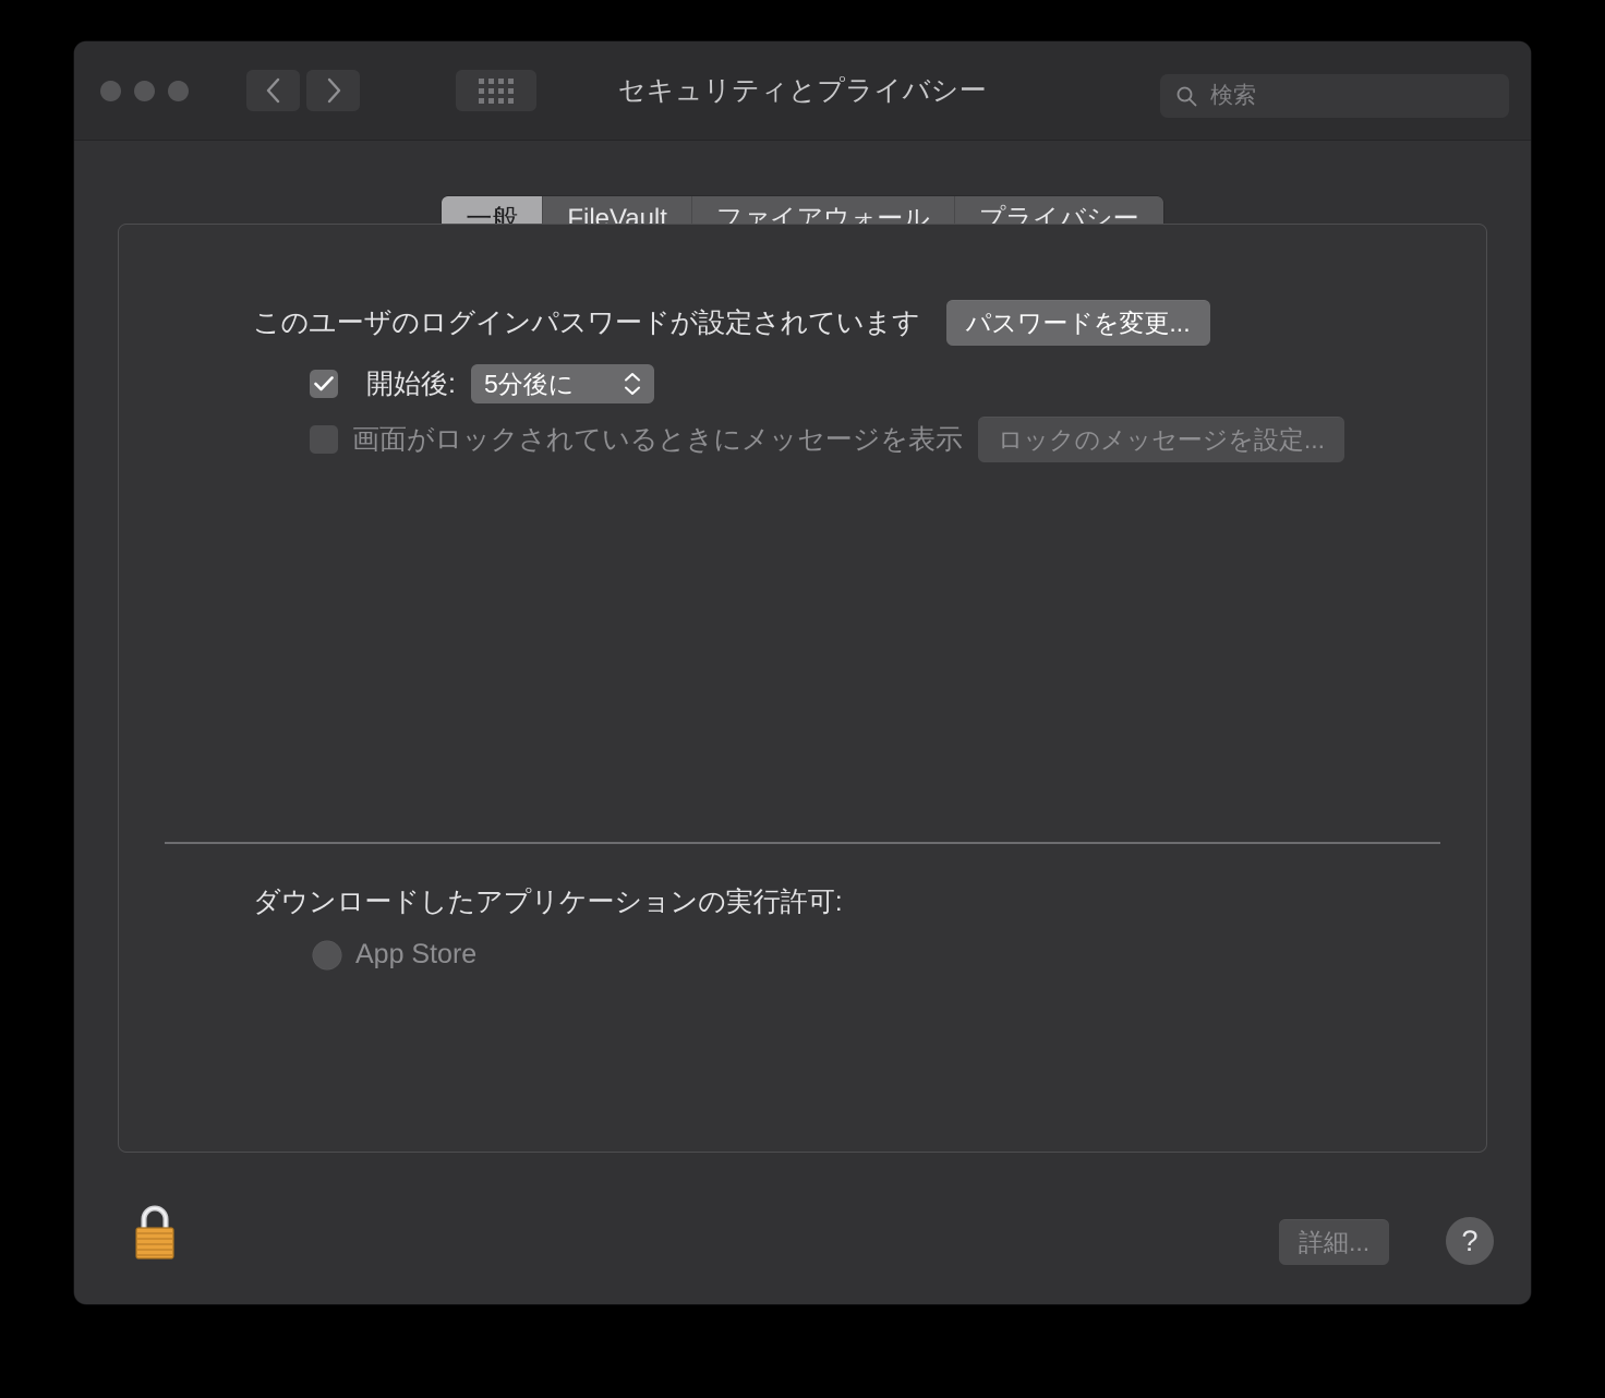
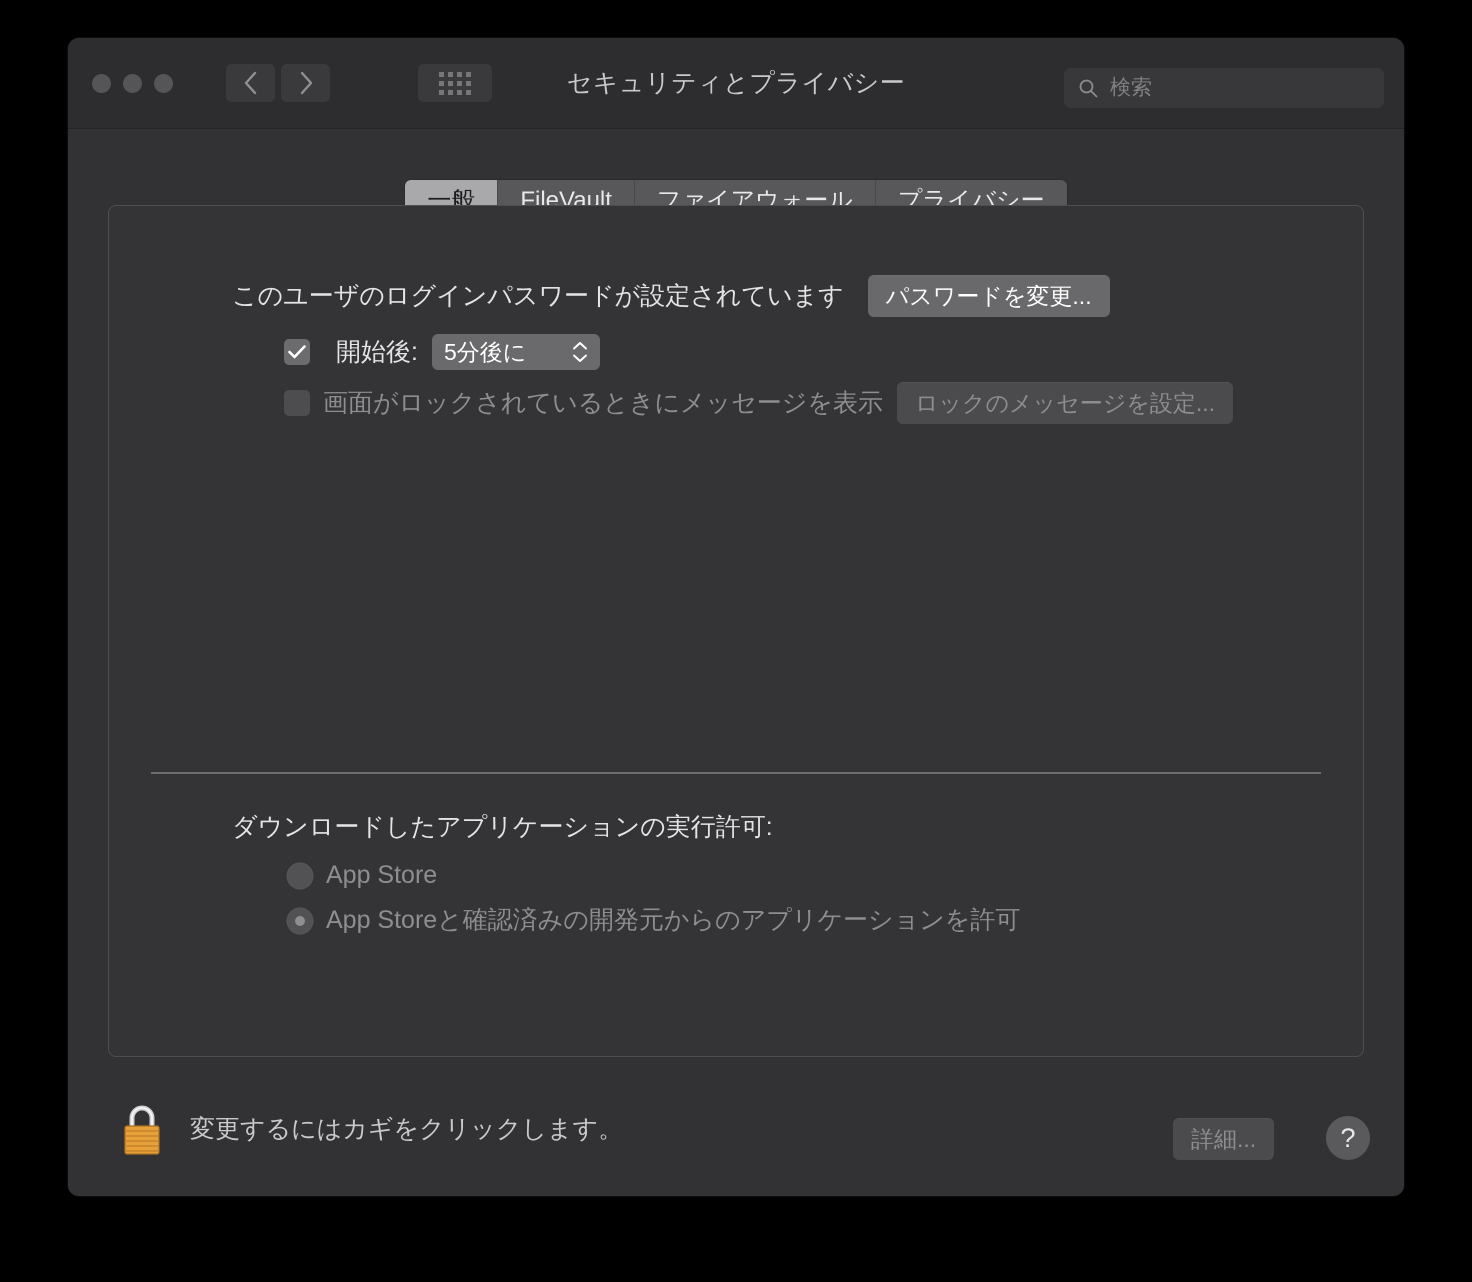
  セキュリティとプライバシー
  検索
  一般
  FileVault
  ファイアウォール
  プライバシー
  このユーザのログインパスワードが設定されています
  パスワードを変更...
  開始後:
  5分後に
  画面がロックされているときにメッセージを表示
  ロックのメッセージを設定...
  ダウンロードしたアプリケーションの実行許可:
  App Store
+ App Storeと確認済みの開発元からのアプリケーションを許可
+ 変更するにはカギをクリックします。
  詳細...
  ?
